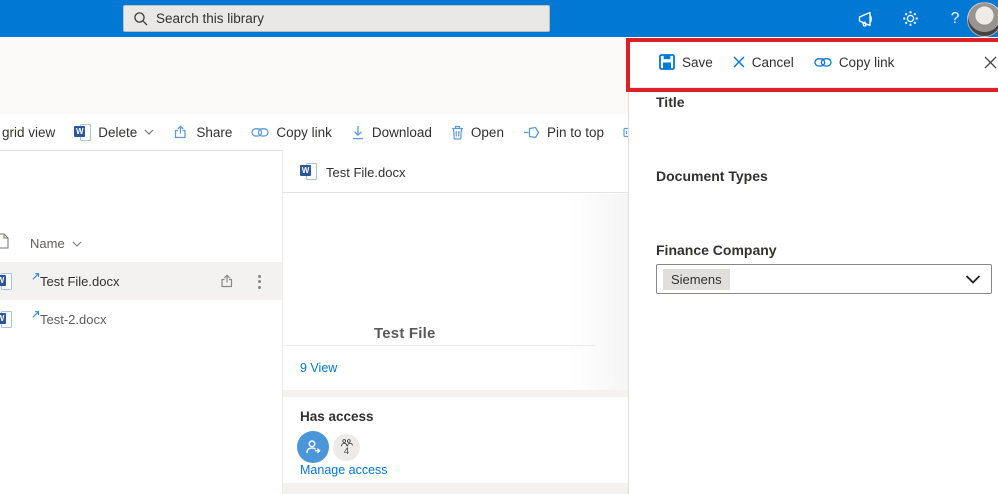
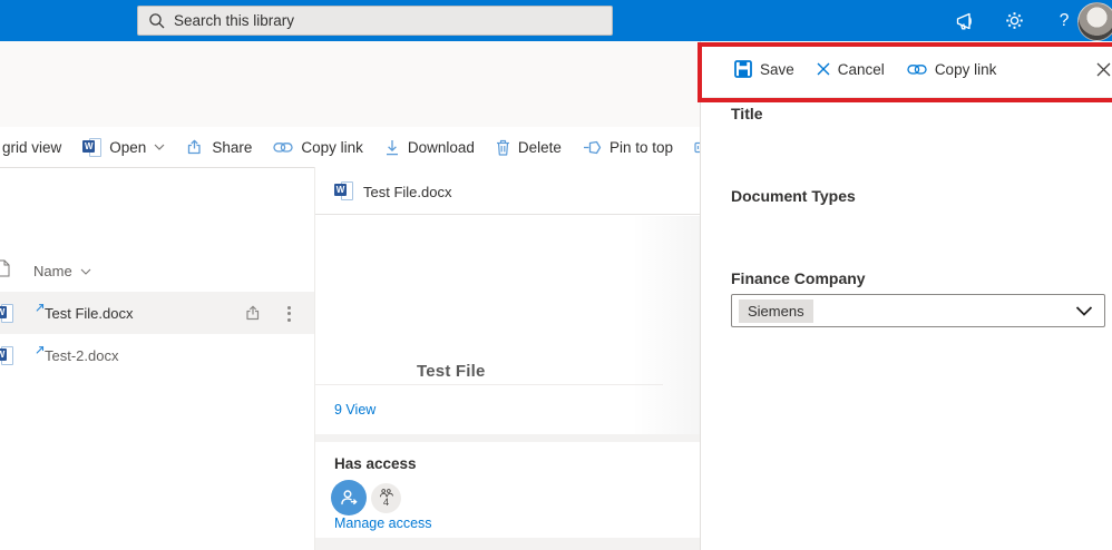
  Search this library
  ?
  grid view
  W
- Delete
+ Open
  Share
  Copy link
  Download
- Open
+ Delete
  Pin to top
  Name
  W
  Test File.docx
  W
  Test-2.docx
  W
  Test File.docx
  Test File
  9 View
  Has access
  4
  Manage access
  Save
  Cancel
  Copy link
  Title
  Document Types
  Finance Company
  Siemens
